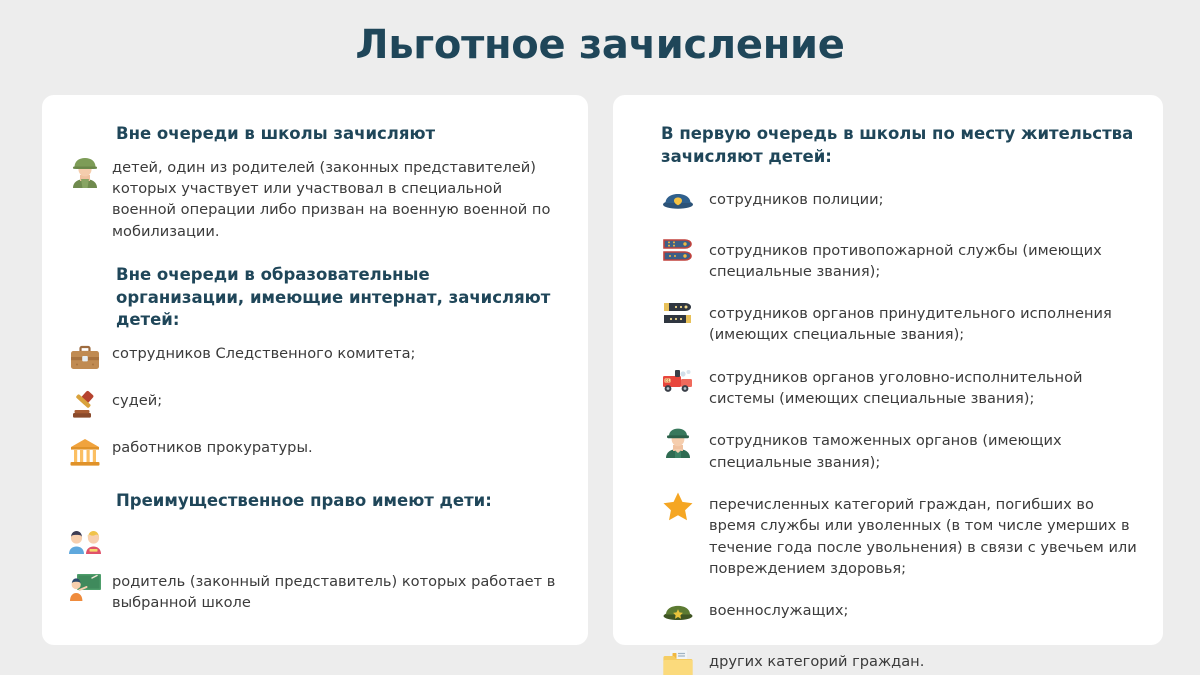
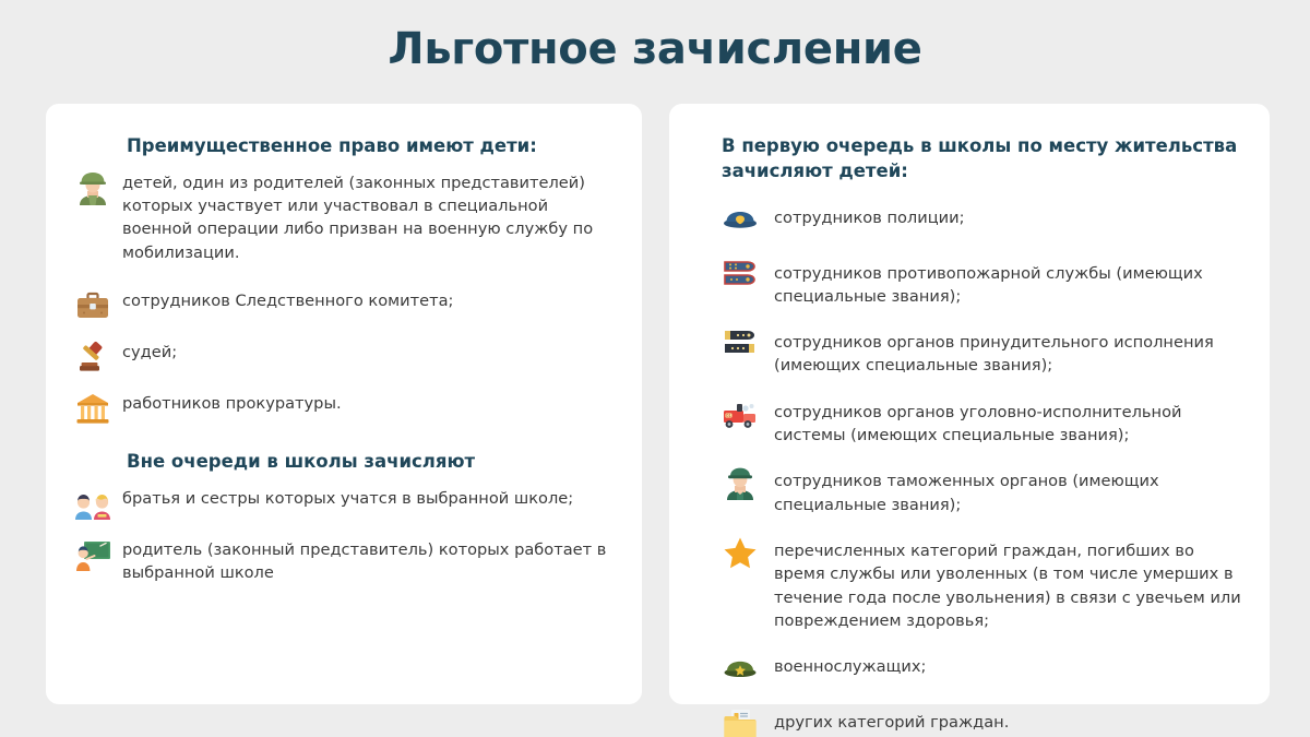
  Льготное зачисление
- Вне очереди в школы зачисляют
+ Преимущественное право имеют дети:
- детей, один из родителей (законных представителей) которых участвует или участвовал в специальной военной операции либо призван на военную военной по мобилизации.
+ детей, один из родителей (законных представителей) которых участвует или участвовал в специальной военной операции либо призван на военную службу по мобилизации.
- Вне очереди в образовательные организации, имеющие интернат, зачисляют детей:
  сотрудников Следственного комитета;
  судей;
  работников прокуратуры.
- Преимущественное право имеют дети:
+ Вне очереди в школы зачисляют
+ братья и сестры которых учатся в выбранной школе;
  родитель (законный представитель) которых работает в выбранной школе
  В первую очередь в школы по месту жительства зачисляют детей:
  сотрудников полиции;
  сотрудников противопожарной службы (имеющих специальные звания);
  сотрудников органов принудительного исполнения (имеющих специальные звания);
  сотрудников органов уголовно-исполнительной системы (имеющих специальные звания);
  сотрудников таможенных органов (имеющих специальные звания);
  перечисленных категорий граждан, погибших во время службы или уволенных (в том числе умерших в течение года после увольнения) в связи с увечьем или повреждением здоровья;
  военнослужащих;
  других категорий граждан.
